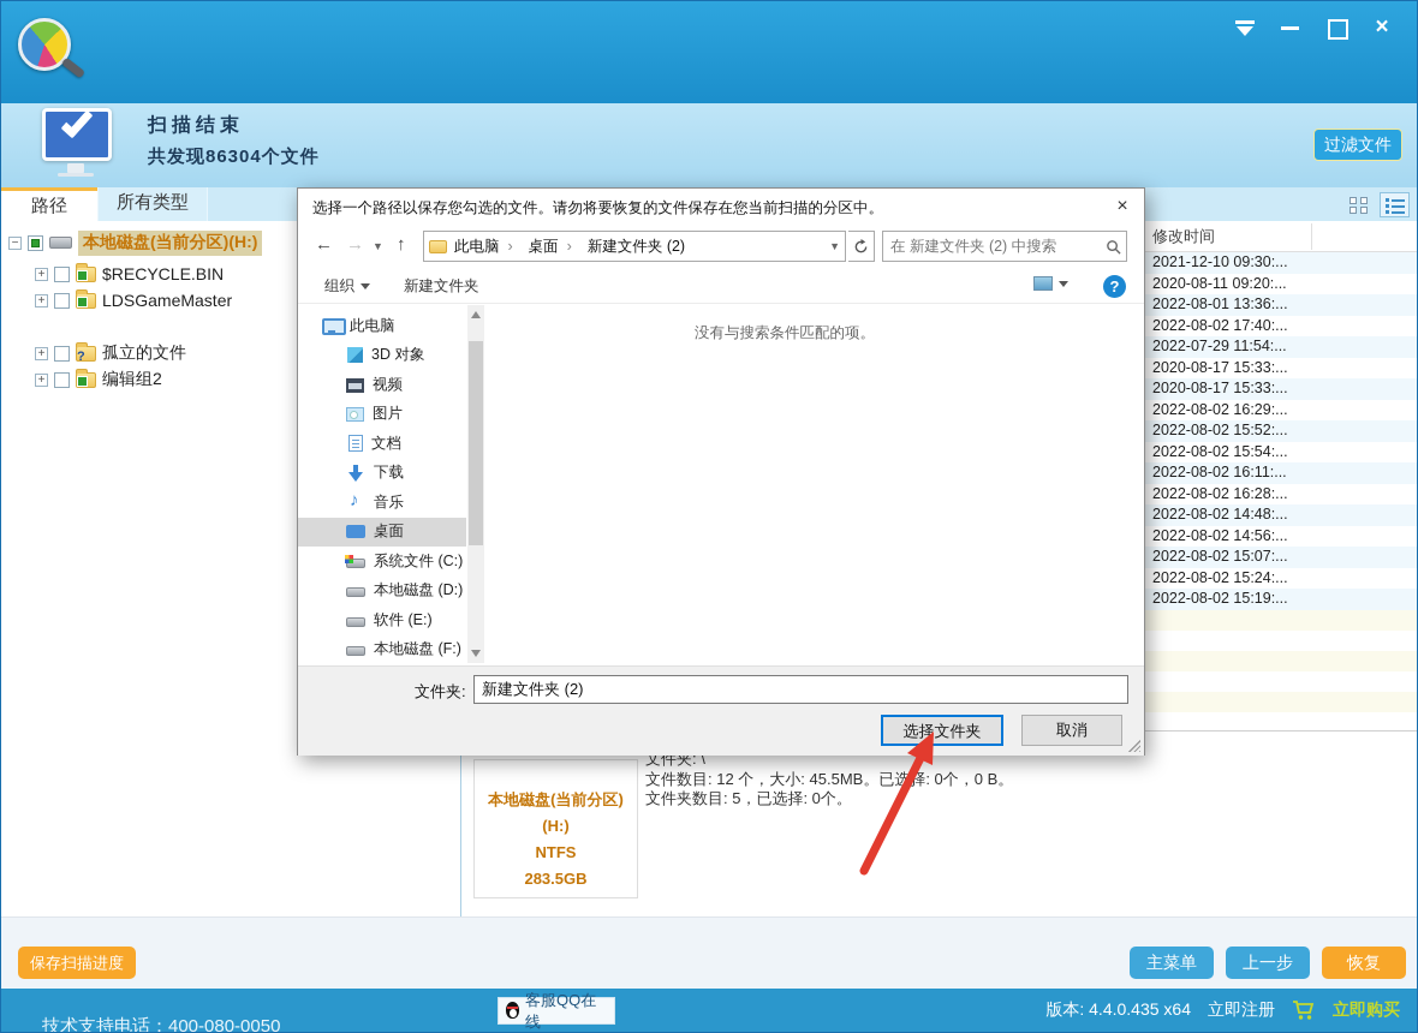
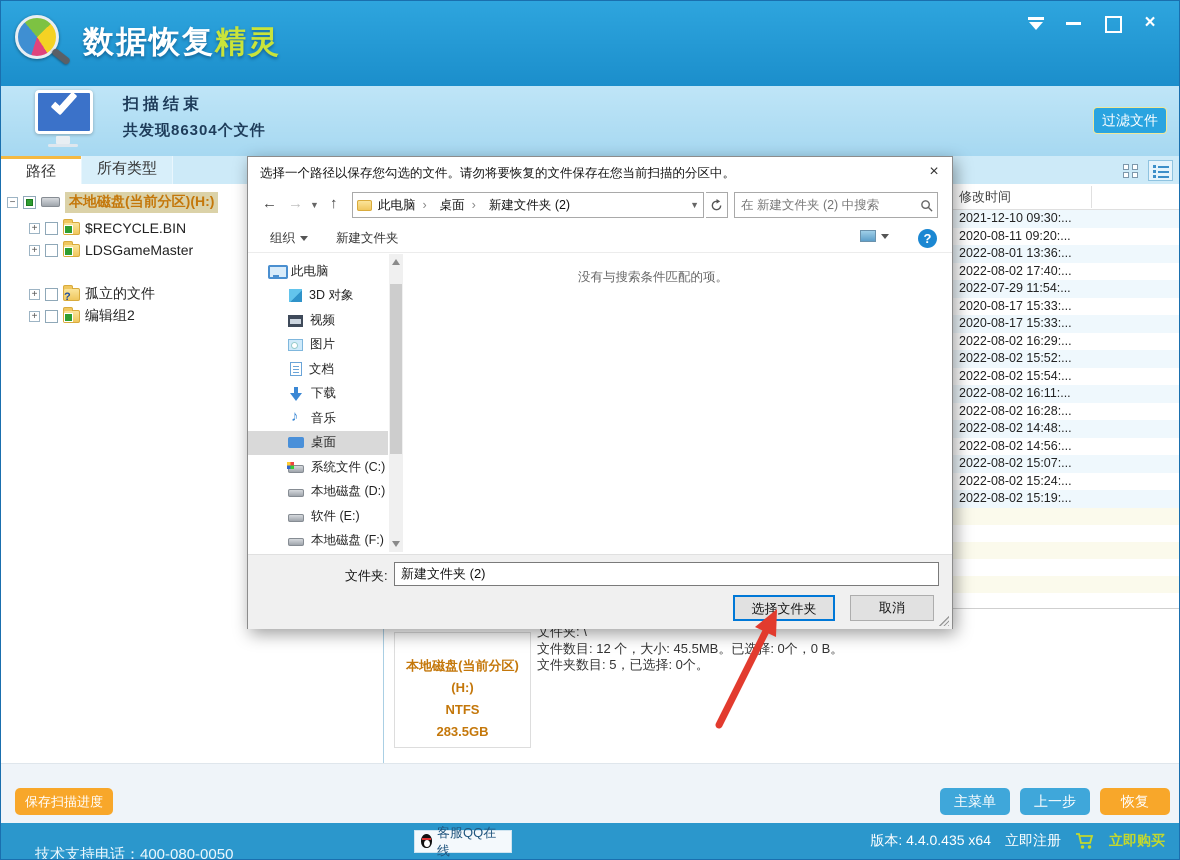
+ 数据恢复精灵
  ×
  扫描结束
  共发现86304个文件
  过滤文件
  路径
  所有类型
  本地磁盘(当前分区)(H:)
  $RECYCLE.BIN
  LDSGameMaster
  孤立的文件
  编辑组2
  修改时间
  2021-12-10 09:30:...
  2020-08-11 09:20:...
  2022-08-01 13:36:...
  2022-08-02 17:40:...
  2022-07-29 11:54:...
  2020-08-17 15:33:...
  2020-08-17 15:33:...
  2022-08-02 16:29:...
  2022-08-02 15:52:...
  2022-08-02 15:54:...
  2022-08-02 16:11:...
  2022-08-02 16:28:...
  2022-08-02 14:48:...
  2022-08-02 14:56:...
  2022-08-02 15:07:...
  2022-08-02 15:24:...
  2022-08-02 15:19:...
  本地磁盘(当前分区)(H:)
  NTFS
  283.5GB
  文件夹: \
  文件数目: 12 个，大小: 45.5MB。已选择: 0个，0 B。
  文件夹数目: 5，已选择: 0个。
  保存扫描进度
  主菜单
  上一步
  恢复
  技术支持电话：400-080-0050
  客服QQ在线
  版本: 4.4.0.435 x64
  立即注册
  立即购买
  选择一个路径以保存您勾选的文件。请勿将要恢复的文件保存在您当前扫描的分区中。
  ×
  ←
  →
  ▼
  ↑
  此电脑
  桌面
  新建文件夹 (2)
  ▼
  在 新建文件夹 (2) 中搜索
  组织
  新建文件夹
  ?
  此电脑
  3D 对象
  视频
  图片
  文档
  下载
  音乐
  桌面
  系统文件 (C:)
  本地磁盘 (D:)
  软件 (E:)
  本地磁盘 (F:)
  没有与搜索条件匹配的项。
  文件夹:
  新建文件夹 (2)
  选择文件夹
  取消
